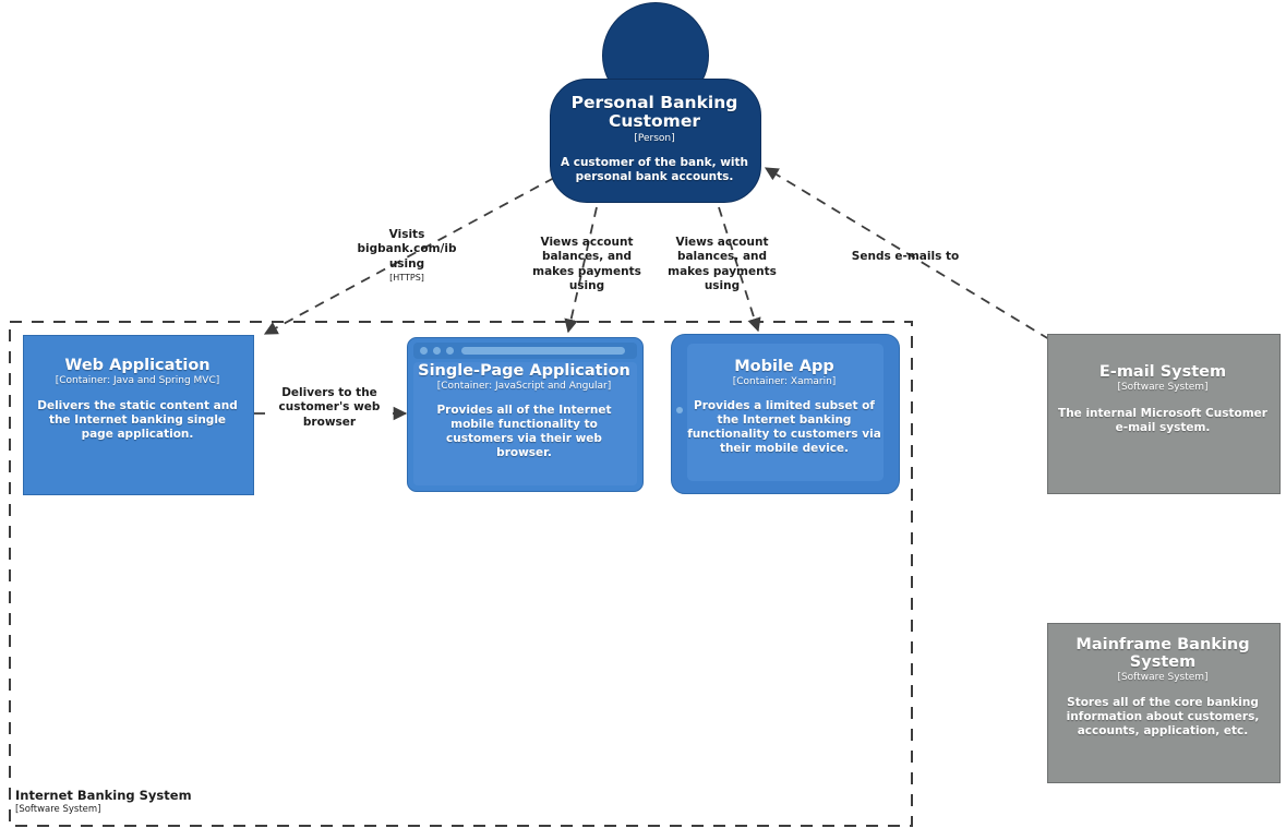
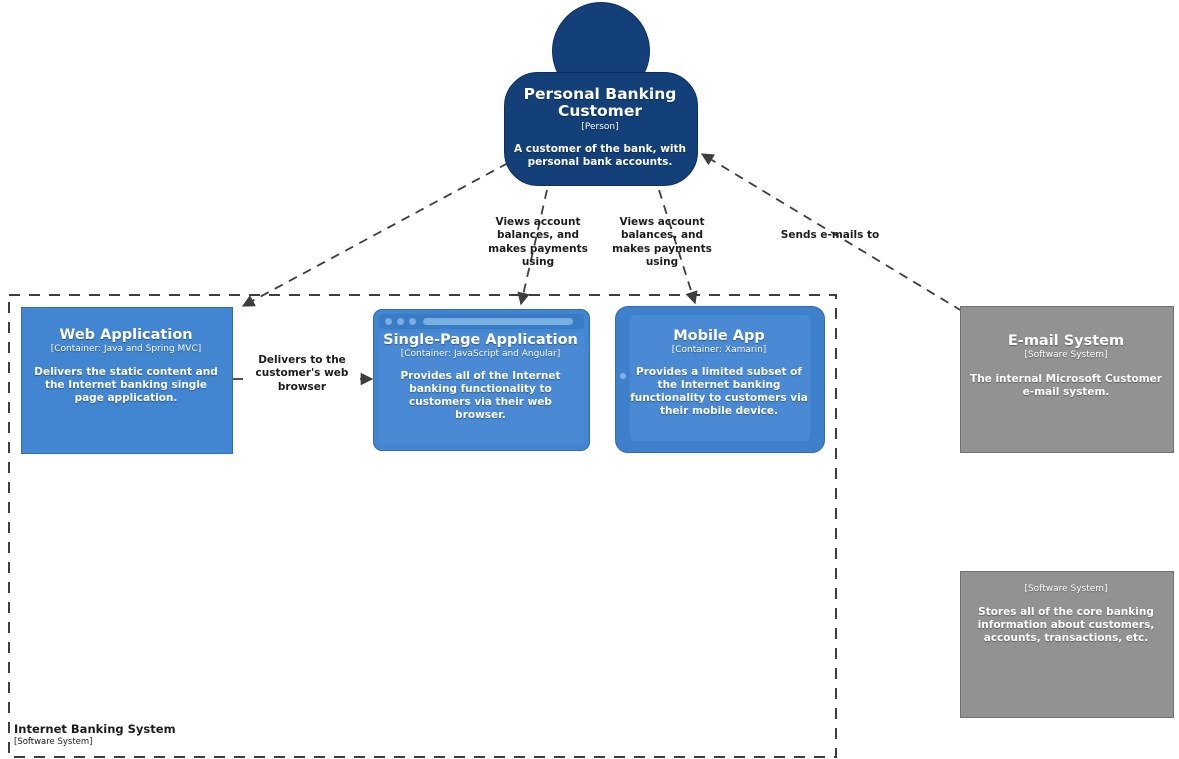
  Personal Banking Customer
  [Person]
  A customer of the bank, with personal bank accounts.
  Web Application
  [Container: Java and Spring MVC]
  Delivers the static content and the Internet banking single page application.
  Single-Page Application
  [Container: JavaScript and Angular]
- Provides all of the Internet mobile functionality to customers via their web browser.
+ Provides all of the Internet banking functionality to customers via their web browser.
  Mobile App
  [Container: Xamarin]
  Provides a limited subset of the Internet banking functionality to customers via their mobile device.
  E-mail System
  [Software System]
  The internal Microsoft Customer e-mail system.
- Mainframe Banking System
  [Software System]
- Stores all of the core banking information about customers, accounts, application, etc.
+ Stores all of the core banking information about customers, accounts, transactions, etc.
- Visits bigbank.com/ib using
- [HTTPS]
  Views account balances, and makes payments using
  Views account balances, and makes payments using
  Sends e-mails to
  Delivers to the customer's web browser
  Internet Banking System
  [Software System]
